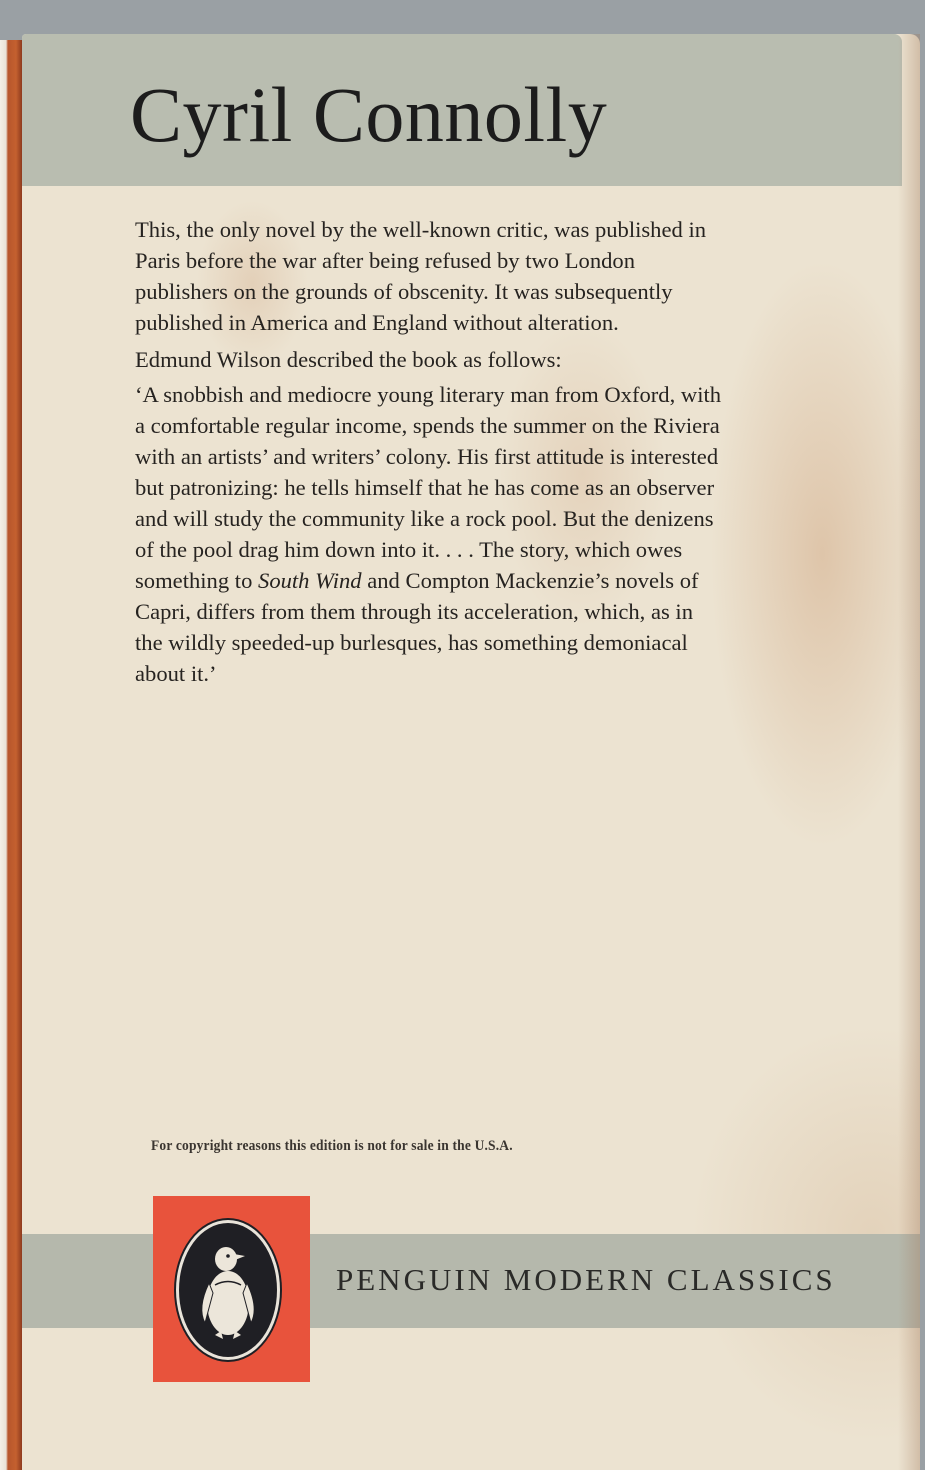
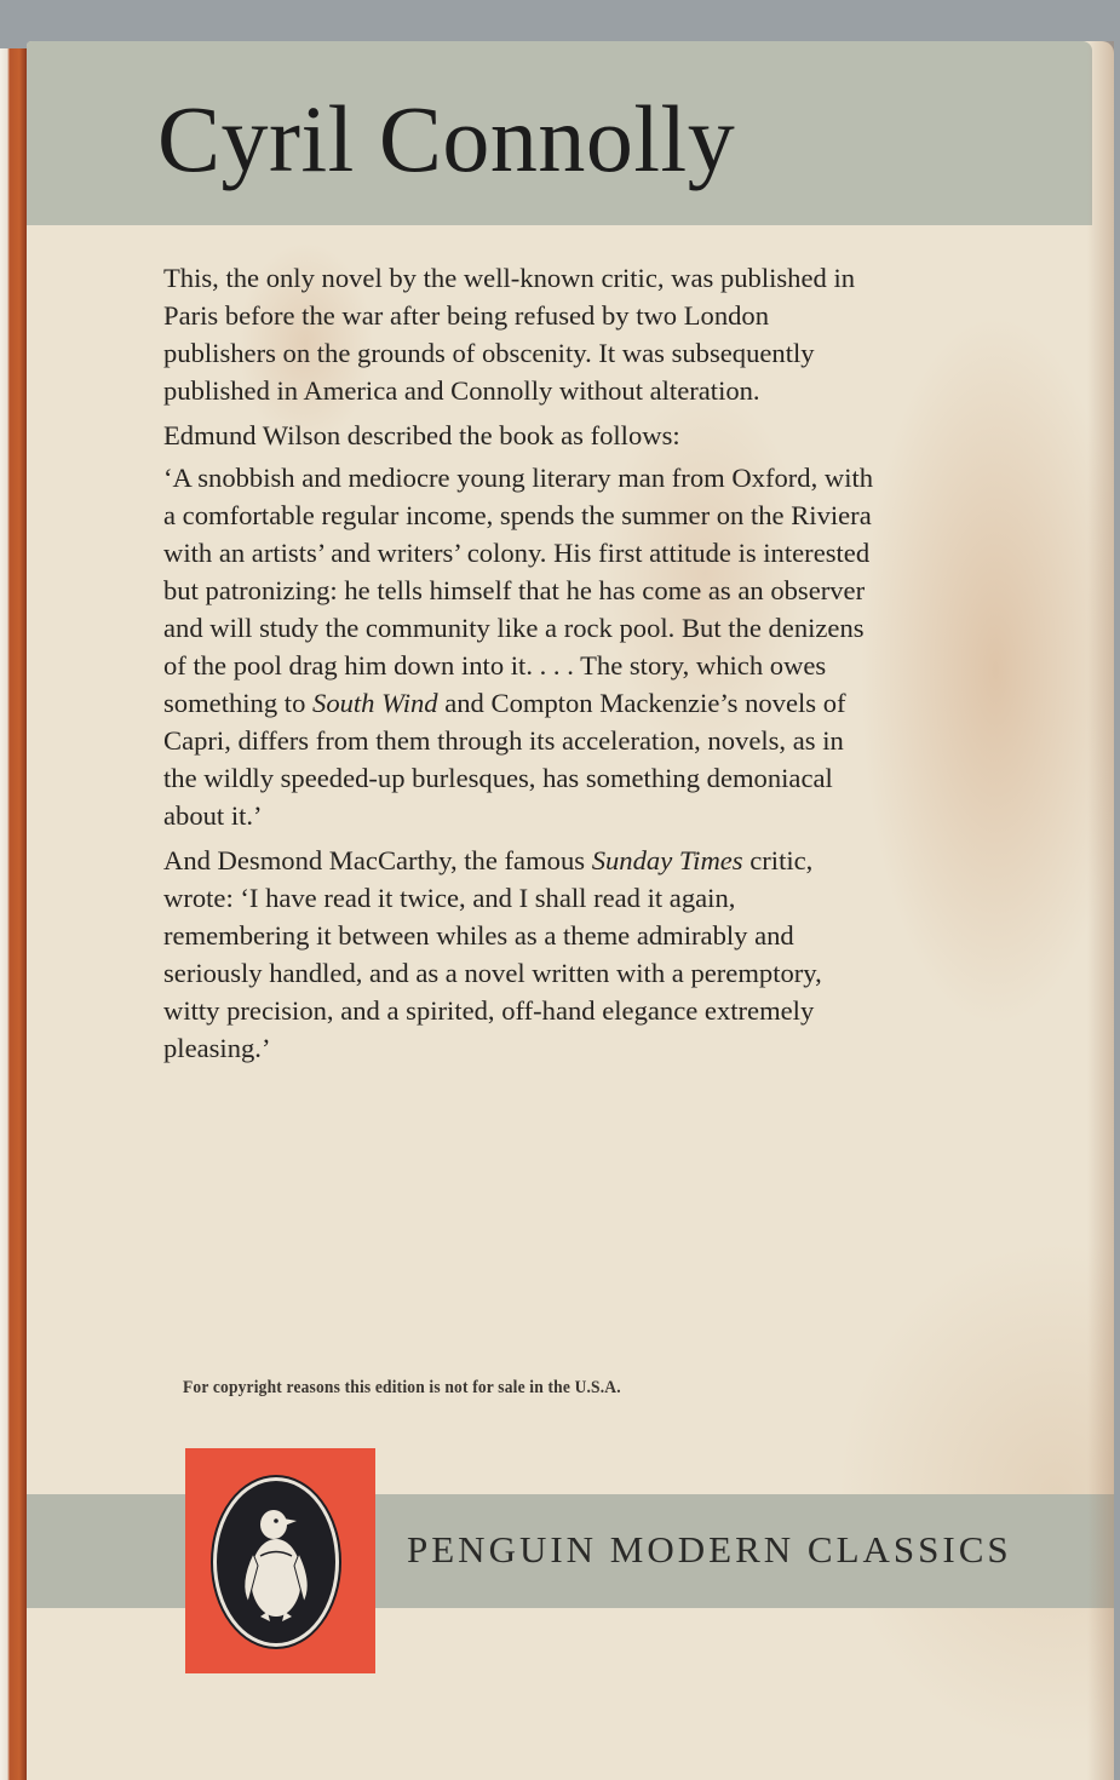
  Cyril Connolly
- This, the only novel by the well-known critic, was published in Paris before the war after being refused by two London publishers on the grounds of obscenity. It was subsequently published in America and England without alteration.
+ This, the only novel by the well-known critic, was published in Paris before the war after being refused by two London publishers on the grounds of obscenity. It was subsequently published in America and Connolly without alteration.
  Edmund Wilson described the book as follows:
- ‘A snobbish and mediocre young literary man from Oxford, with a comfortable regular income, spends the summer on the Riviera with an artists’ and writers’ colony. His first attitude is interested but patronizing: he tells himself that he has come as an observer and will study the community like a rock pool. But the denizens of the pool drag him down into it. . . . The story, which owes something to South Wind and Compton Mackenzie’s novels of Capri, differs from them through its acceleration, which, as in the wildly speeded-up burlesques, has something demoniacal about it.’
+ ‘A snobbish and mediocre young literary man from Oxford, with a comfortable regular income, spends the summer on the Riviera with an artists’ and writers’ colony. His first attitude is interested but patronizing: he tells himself that he has come as an observer and will study the community like a rock pool. But the denizens of the pool drag him down into it. . . . The story, which owes something to South Wind and Compton Mackenzie’s novels of Capri, differs from them through its acceleration, novels, as in the wildly speeded-up burlesques, has something demoniacal about it.’
+ And Desmond MacCarthy, the famous Sunday Times critic, wrote: ‘I have read it twice, and I shall read it again, remembering it between whiles as a theme admirably and seriously handled, and as a novel written with a peremptory, witty precision, and a spirited, off-hand elegance extremely pleasing.’
  For copyright reasons this edition is not for sale in the U.S.A.
  PENGUIN MODERN CLASSICS
